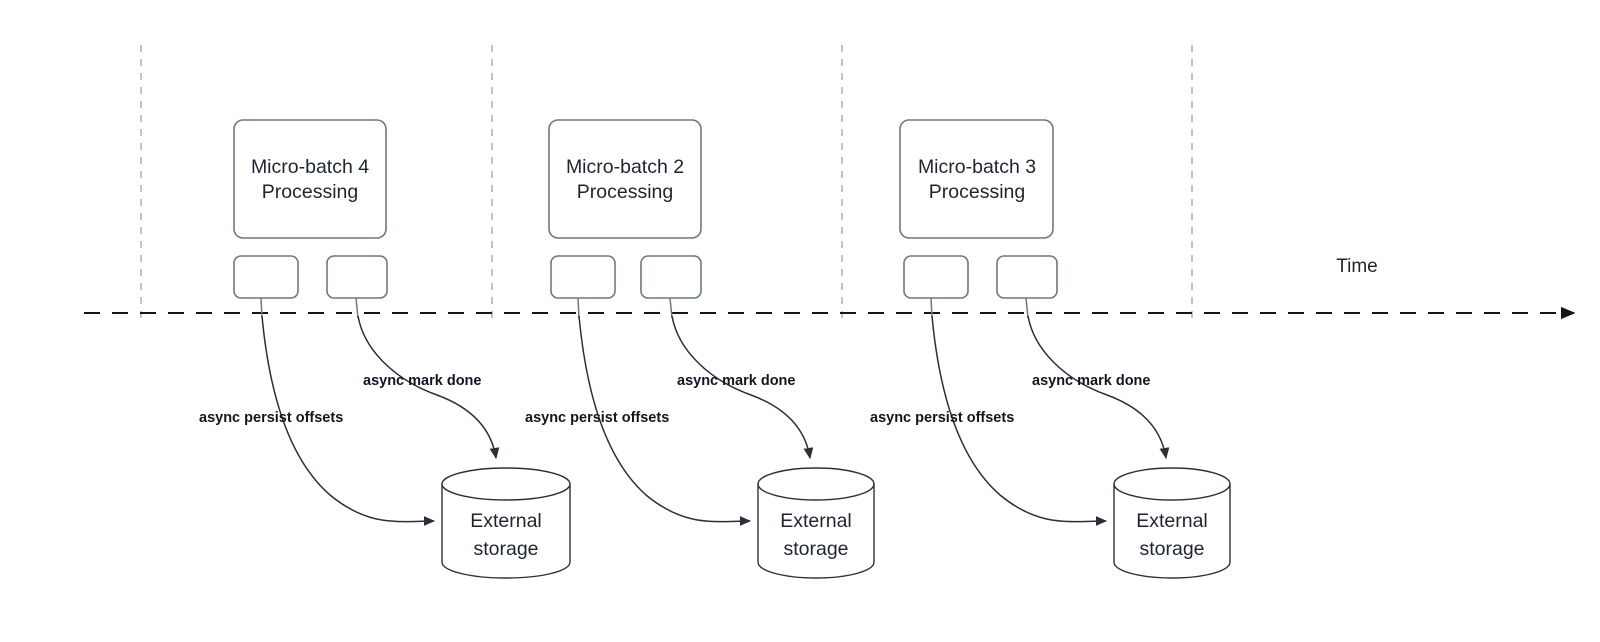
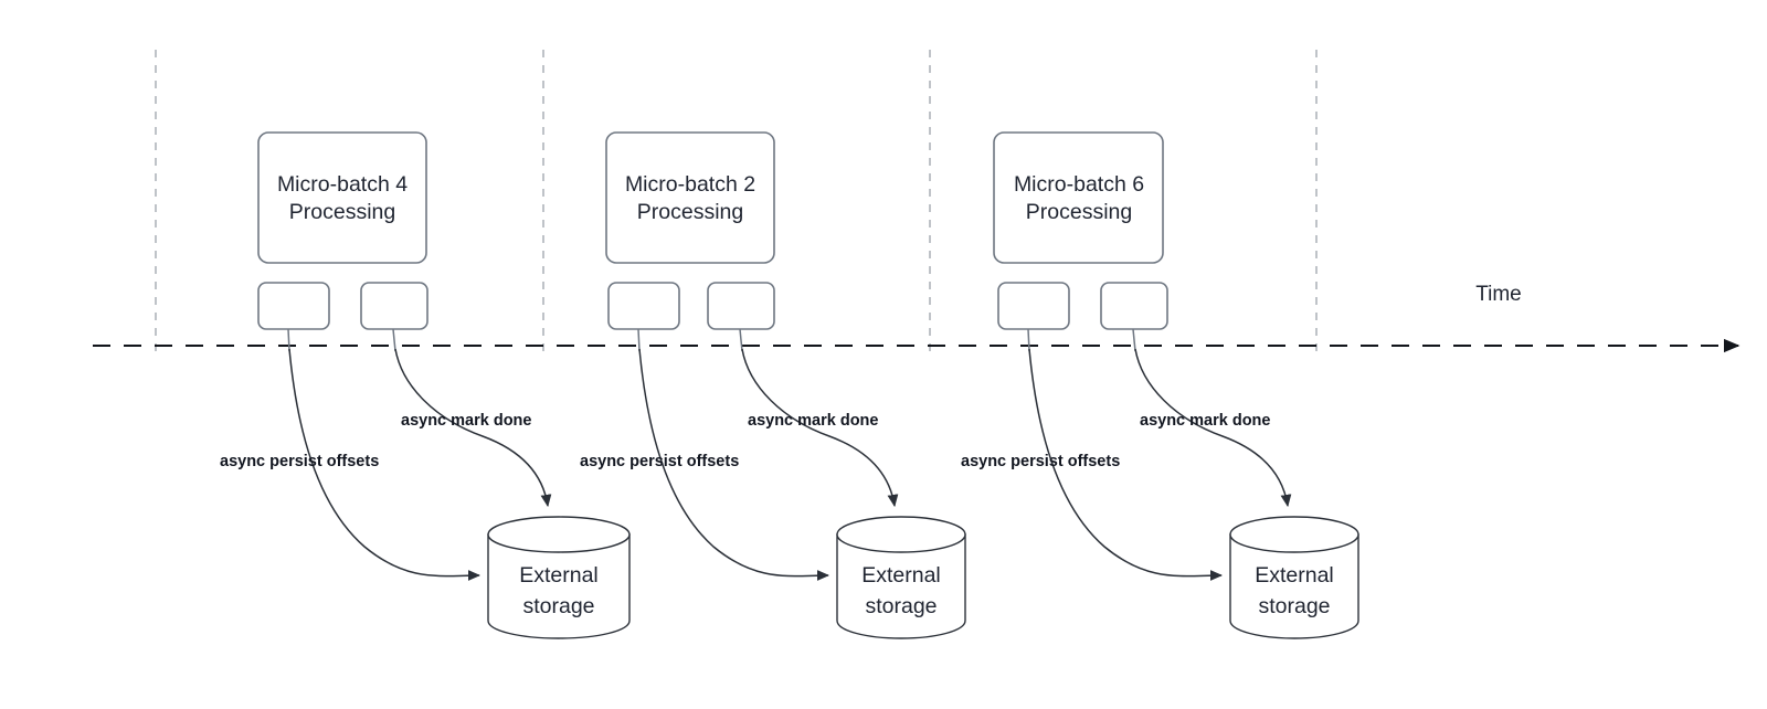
  Time
  Micro-batch 4
  Processing
  async persist offsets
  async mark done
  External
  storage
  Micro-batch 2
  Processing
  async persist offsets
  async mark done
  External
  storage
- Micro-batch 3
+ Micro-batch 6
  Processing
  async persist offsets
  async mark done
  External
  storage
